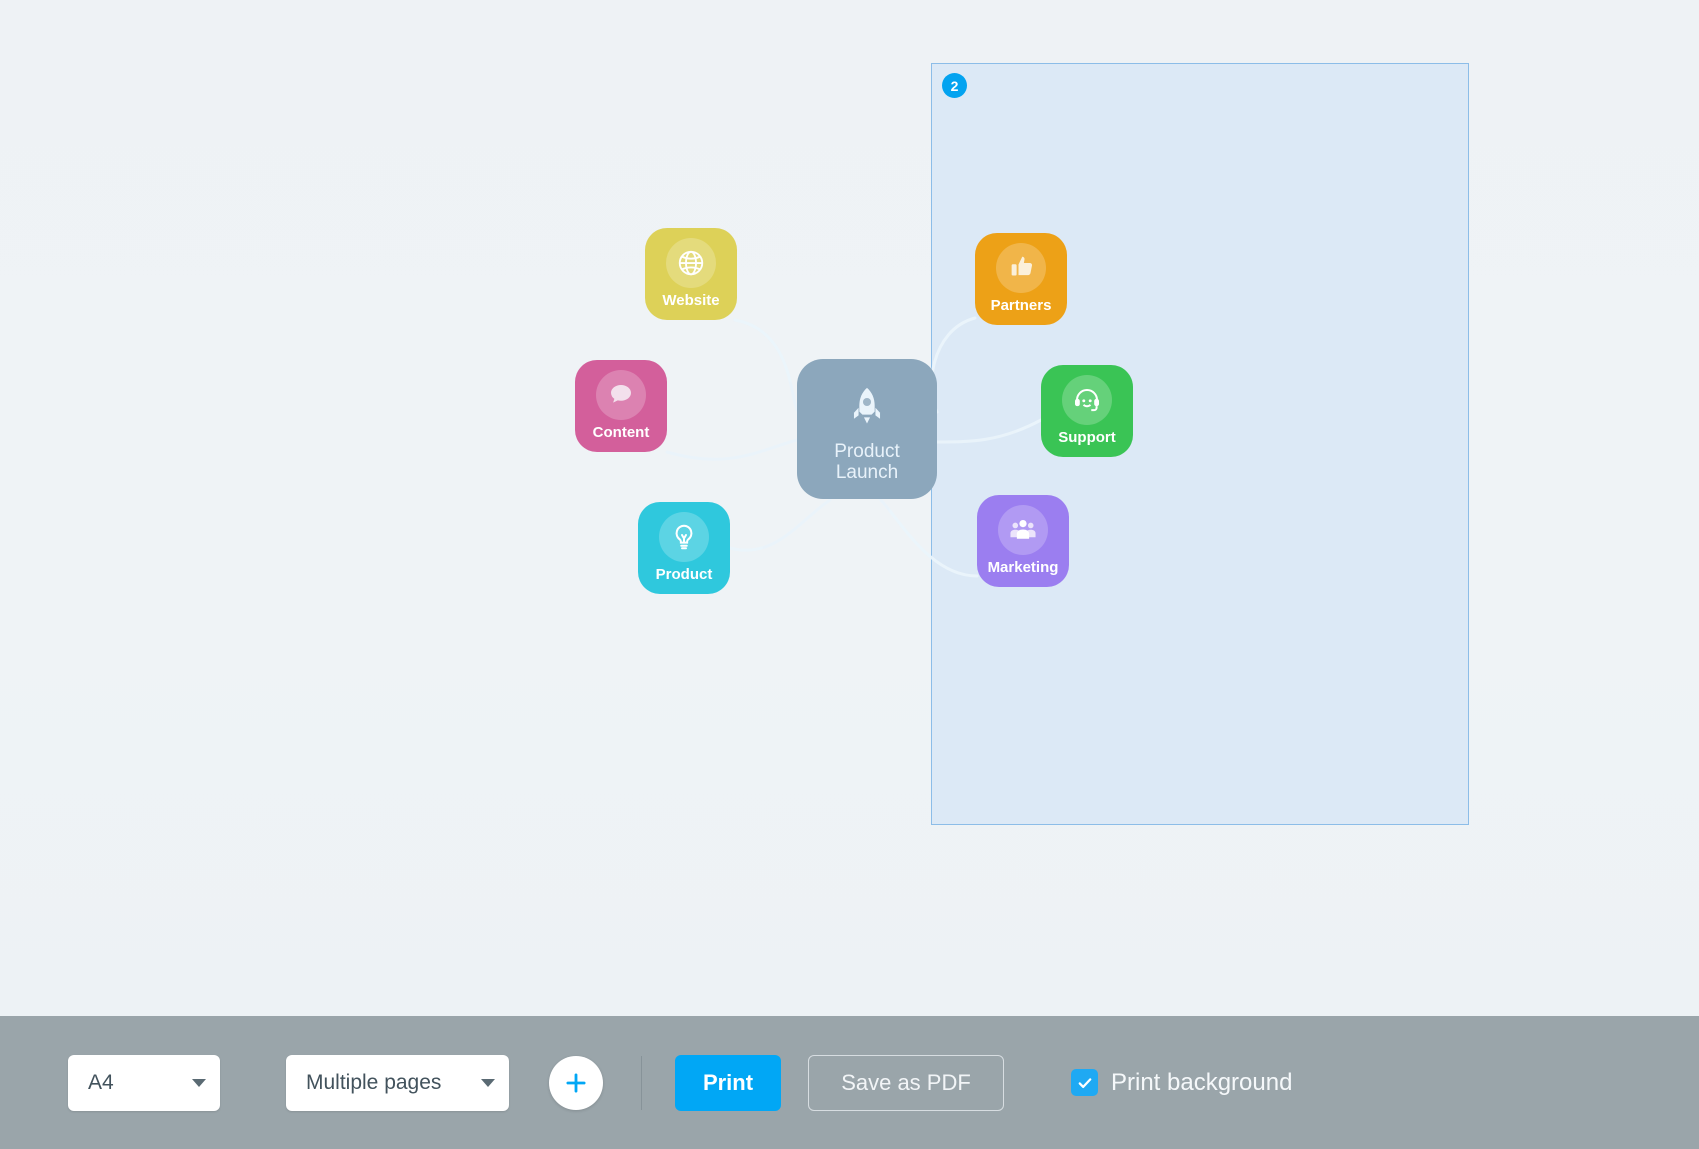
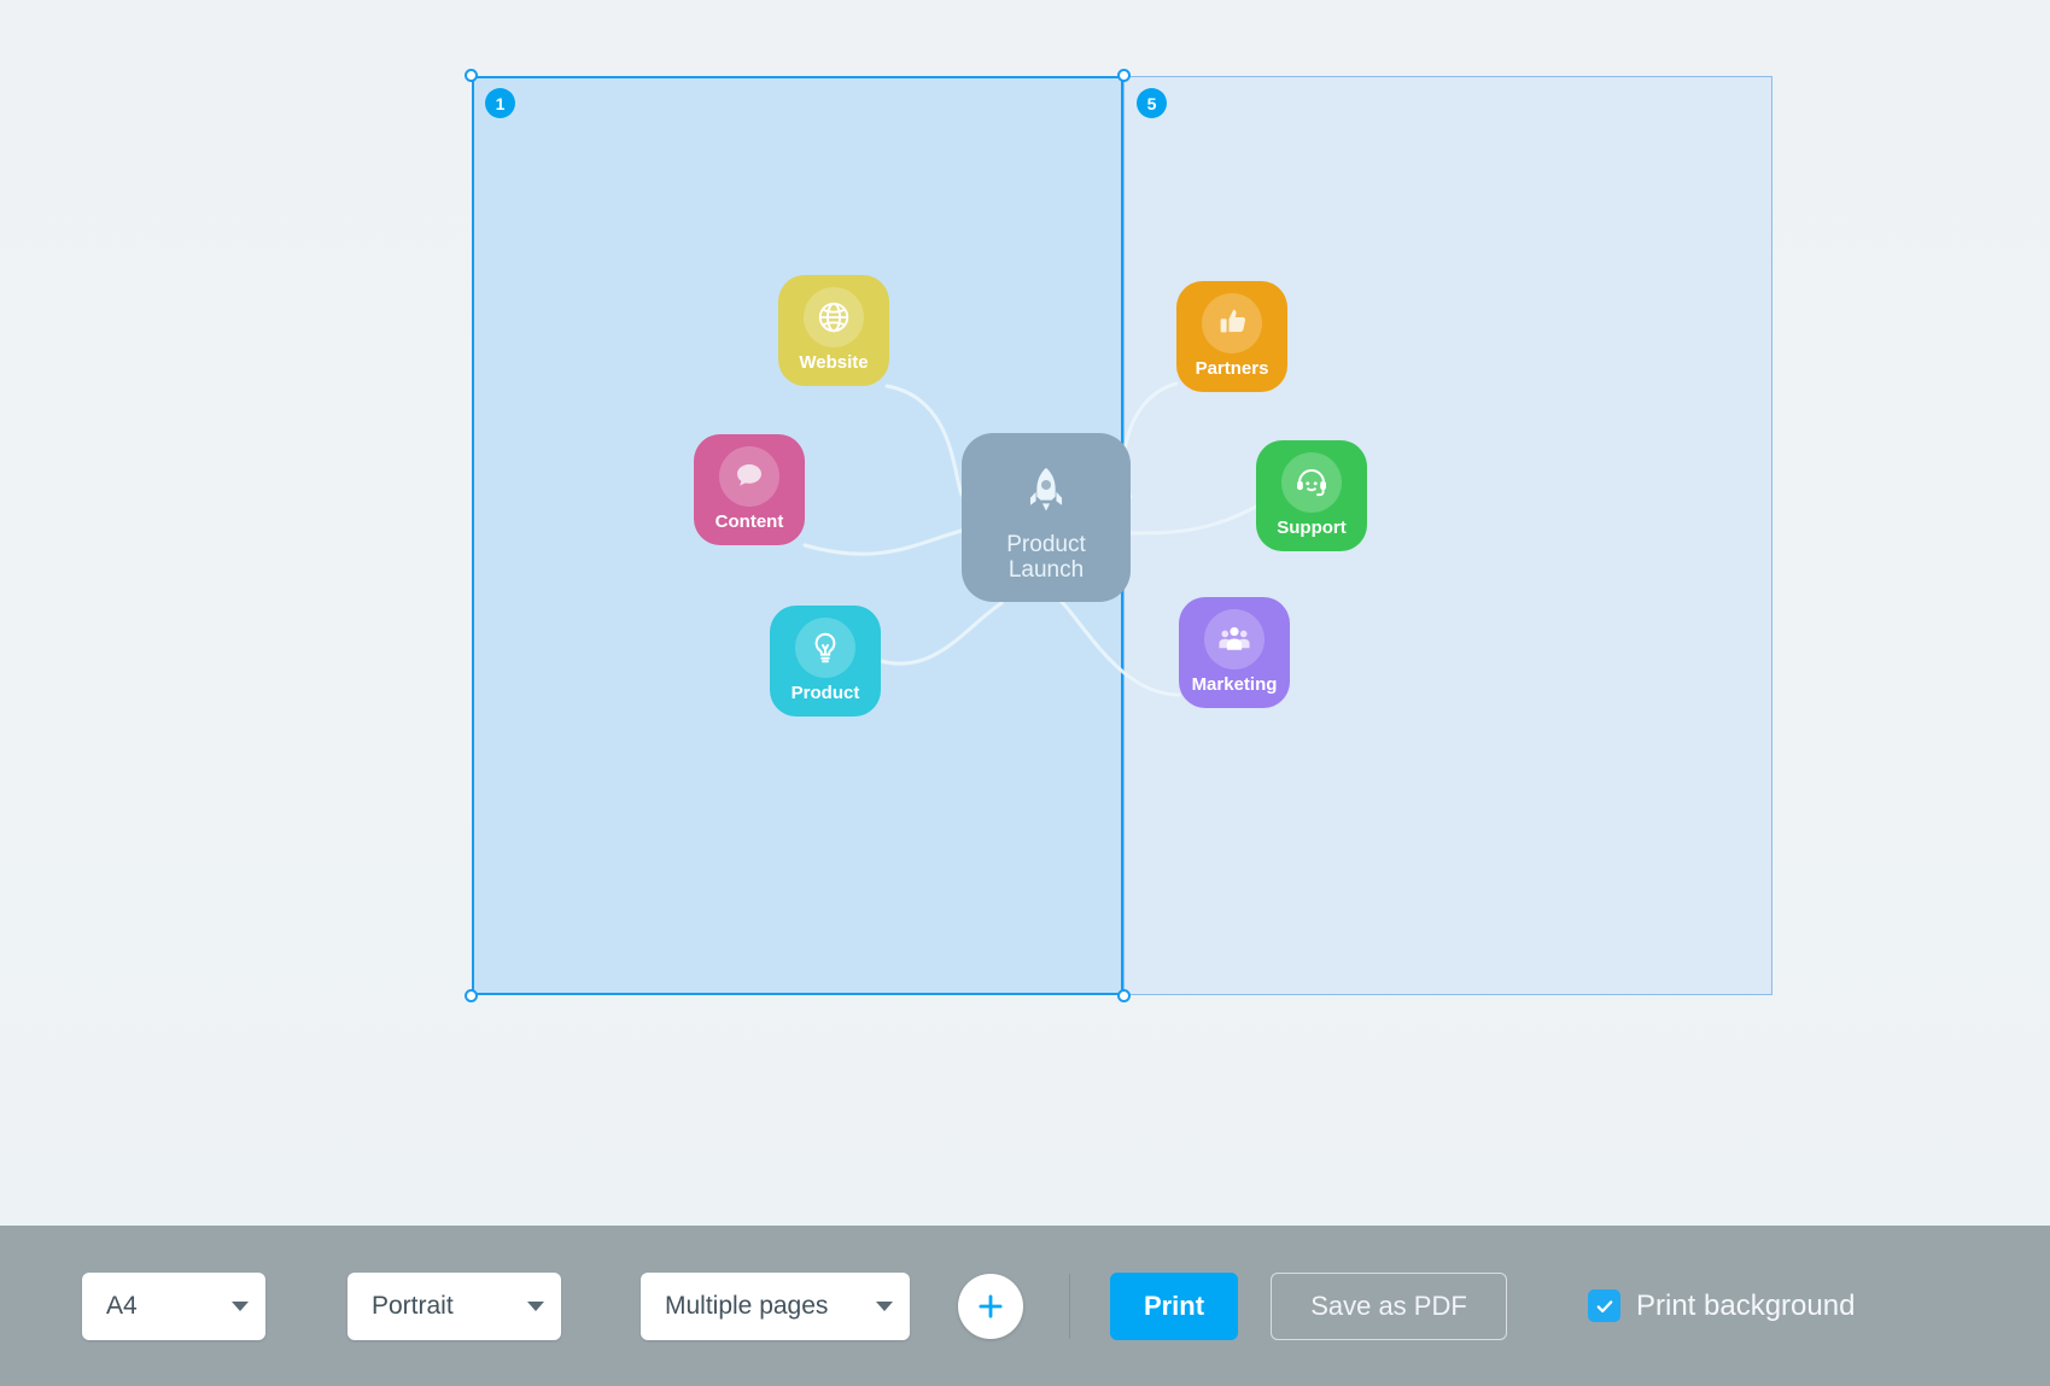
- 2
+ 5
+ 1
  Product
  Launch
  Website
  Content
  Product
  Partners
  Support
  Marketing
  A4
+ Portrait
  Multiple pages
  Print
  Save as PDF
  Print background
